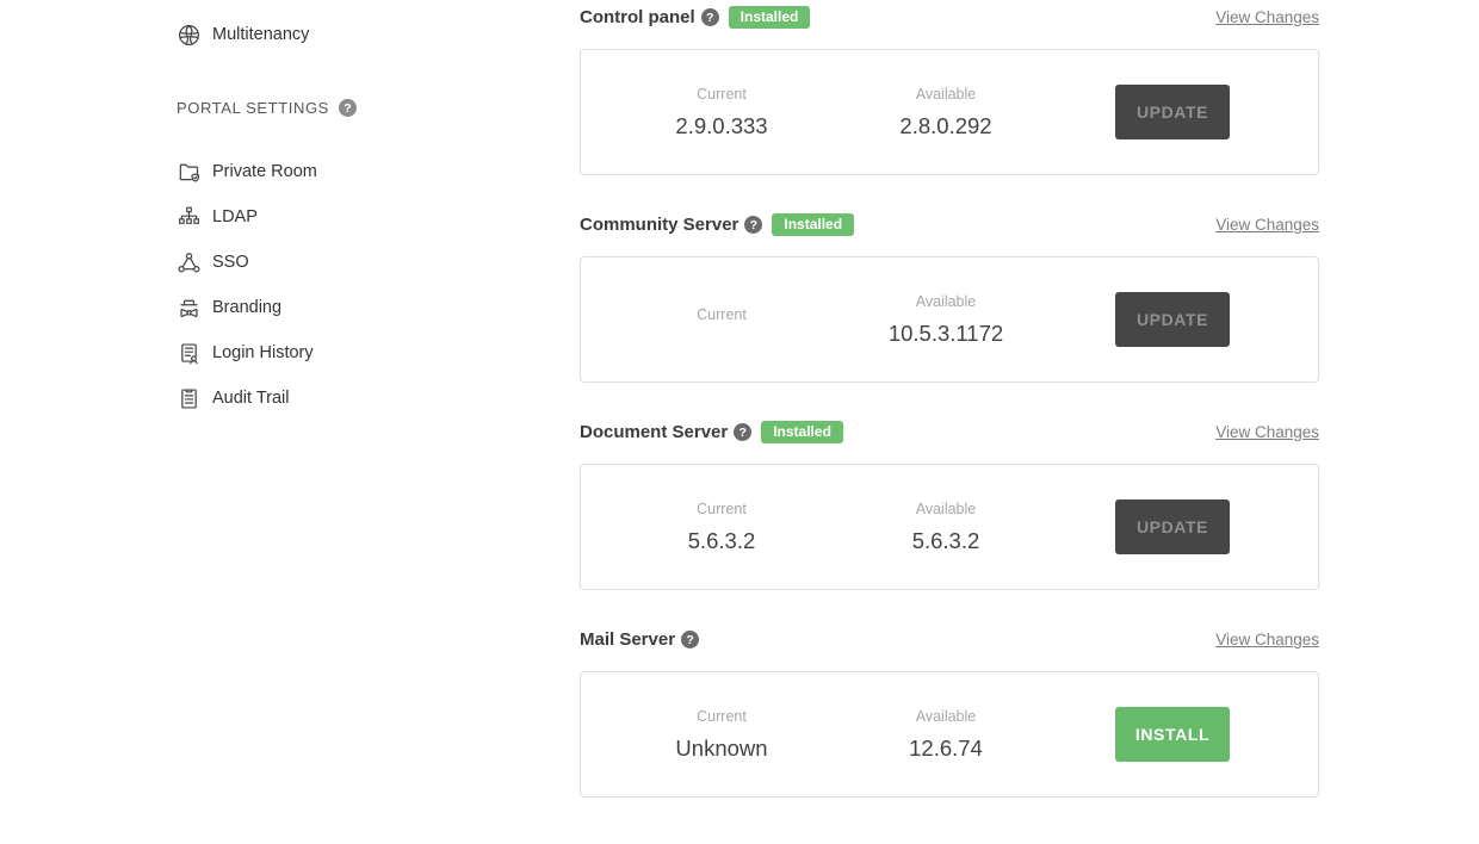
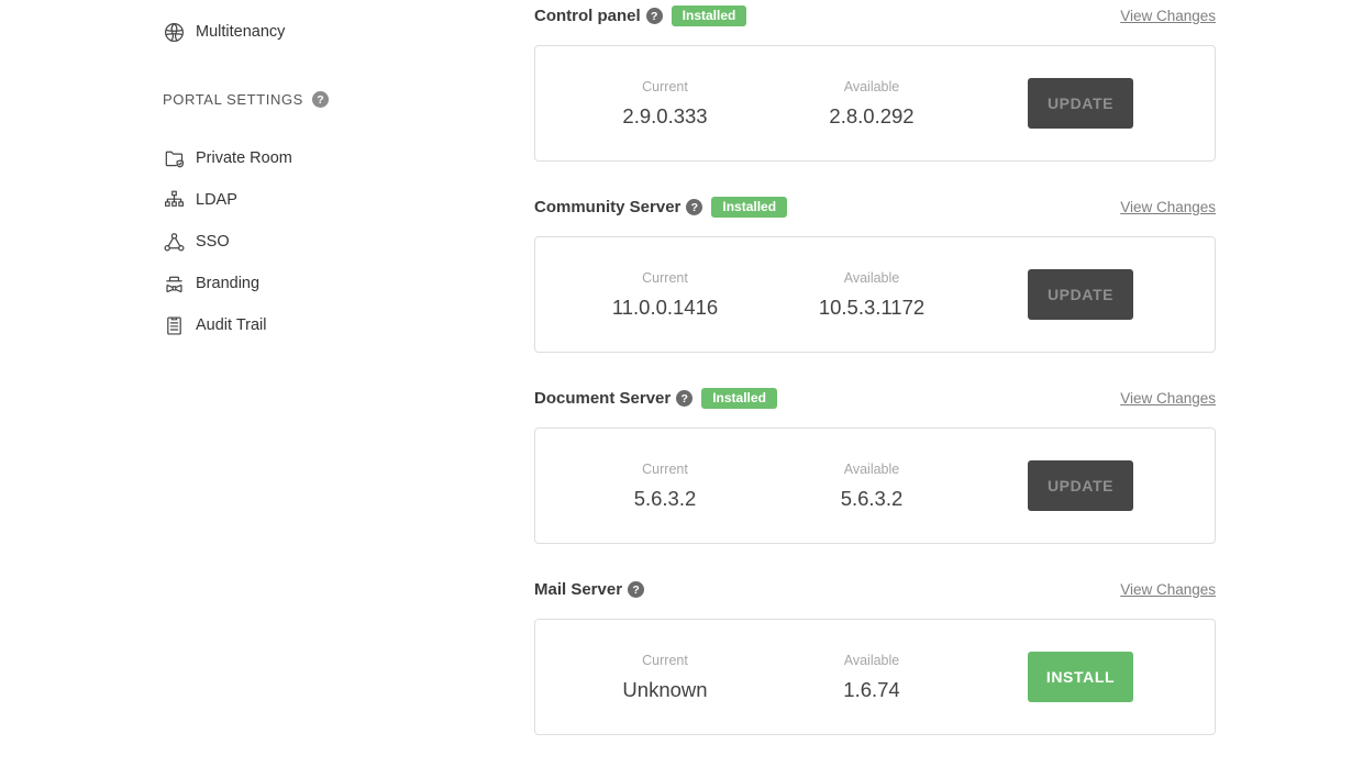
  Multitenancy
  PORTAL SETTINGS
  ?
  Private Room
  LDAP
  SSO
  Branding
- Login History
  Audit Trail
  Control panel
  ?
  Installed
  View Changes
  Current
  2.9.0.333
  Available
  2.8.0.292
  UPDATE
  Community Server
  ?
  Installed
  View Changes
  Current
+ 11.0.0.1416
  Available
  10.5.3.1172
  UPDATE
  Document Server
  ?
  Installed
  View Changes
  Current
  5.6.3.2
  Available
  5.6.3.2
  UPDATE
  Mail Server
  ?
  View Changes
  Current
  Unknown
  Available
- 12.6.74
+ 1.6.74
  INSTALL
